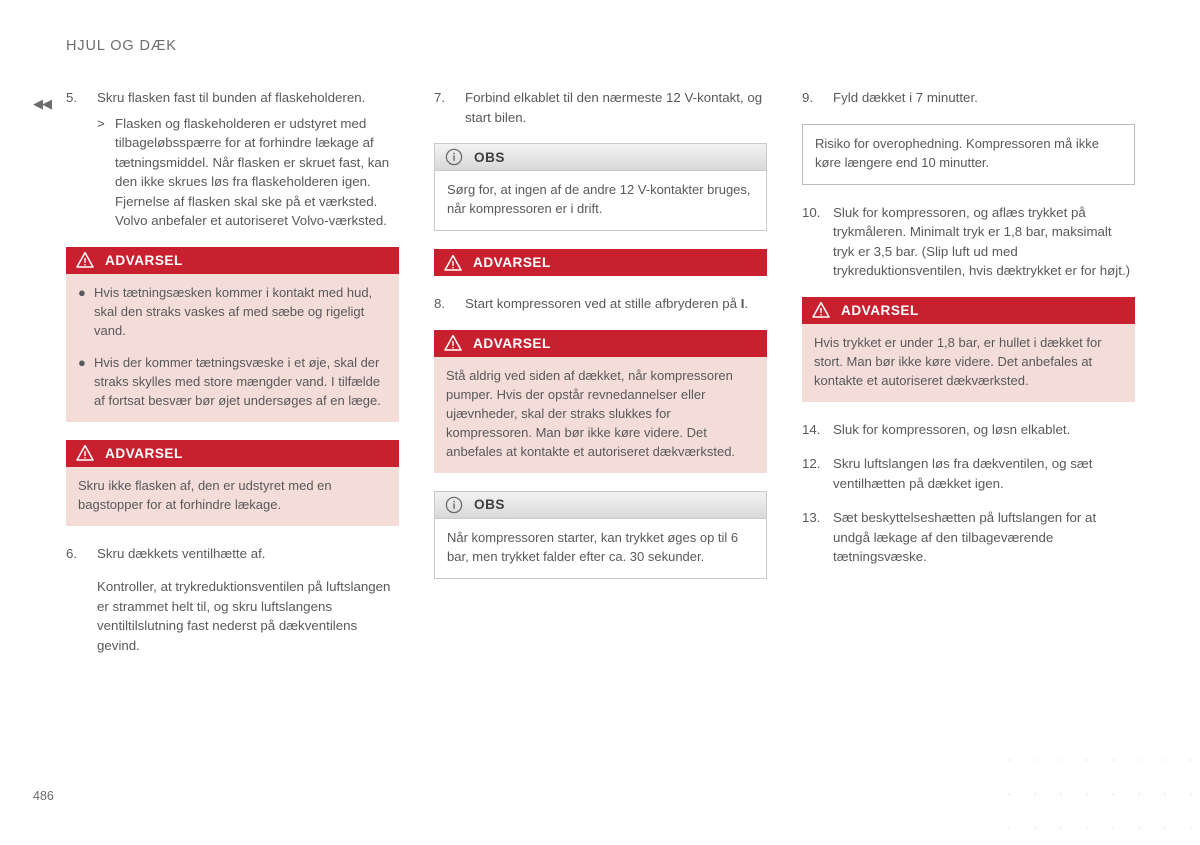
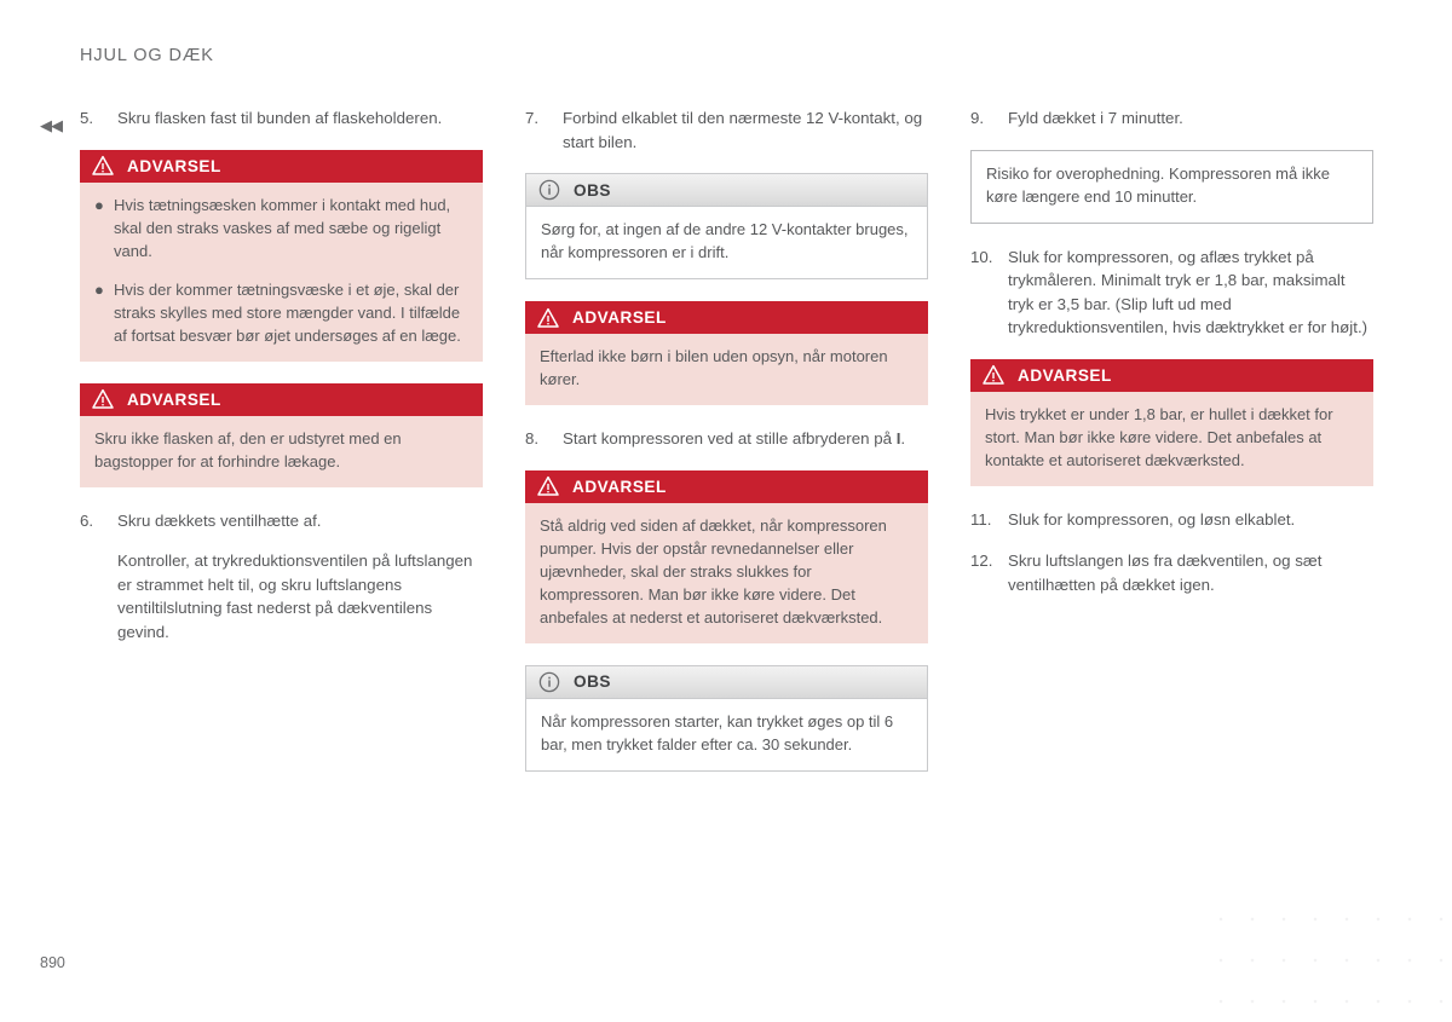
  HJUL OG DÆK
  ◀◀
  5.
  Skru flasken fast til bunden af flaskeholderen.
- >
- Flasken og flaskeholderen er udstyret med tilbageløbsspærre for at forhindre lækage af tætningsmiddel. Når flasken er skruet fast, kan den ikke skrues løs fra flaskeholderen igen. Fjernelse af flasken skal ske på et værksted. Volvo anbefaler et autoriseret Volvo-værksted.
  ADVARSEL
  ●
  Hvis tætningsæsken kommer i kontakt med hud, skal den straks vaskes af med sæbe og rigeligt vand.
  ●
  Hvis der kommer tætningsvæske i et øje, skal der straks skylles med store mængder vand. I tilfælde af fortsat besvær bør øjet undersøges af en læge.
  ADVARSEL
  Skru ikke flasken af, den er udstyret med en bagstopper for at forhindre lækage.
  6.
  Skru dækkets ventilhætte af.
  Kontroller, at trykreduktionsventilen på luftslangen er strammet helt til, og skru luftslangens ventiltilslutning fast nederst på dækventilens gevind.
  7.
  Forbind elkablet til den nærmeste 12 V-kontakt, og start bilen.
  OBS
  Sørg for, at ingen af de andre 12 V-kontakter bruges, når kompressoren er i drift.
  ADVARSEL
+ Efterlad ikke børn i bilen uden opsyn, når motoren kører.
  8.
  Start kompressoren ved at stille afbryderen på I.
  ADVARSEL
- Stå aldrig ved siden af dækket, når kompressoren pumper. Hvis der opstår revnedannelser eller ujævnheder, skal der straks slukkes for kompressoren. Man bør ikke køre videre. Det anbefales at kontakte et autoriseret dækværksted.
+ Stå aldrig ved siden af dækket, når kompressoren pumper. Hvis der opstår revnedannelser eller ujævnheder, skal der straks slukkes for kompressoren. Man bør ikke køre videre. Det anbefales at nederst et autoriseret dækværksted.
  OBS
  Når kompressoren starter, kan trykket øges op til 6 bar, men trykket falder efter ca. 30 sekunder.
  9.
  Fyld dækket i 7 minutter.
  Risiko for overophedning. Kompressoren må ikke køre længere end 10 minutter.
  10.
  Sluk for kompressoren, og aflæs trykket på trykmåleren. Minimalt tryk er 1,8 bar, maksimalt tryk er 3,5 bar. (Slip luft ud med trykreduktionsventilen, hvis dæktrykket er for højt.)
  ADVARSEL
  Hvis trykket er under 1,8 bar, er hullet i dækket for stort. Man bør ikke køre videre. Det anbefales at kontakte et autoriseret dækværksted.
- 14.
+ 11.
  Sluk for kompressoren, og løsn elkablet.
  12.
  Skru luftslangen løs fra dækventilen, og sæt ventilhætten på dækket igen.
- 13.
- Sæt beskyttelseshætten på luftslangen for at undgå lækage af den tilbageværende tætningsvæske.
- 486
+ 890
